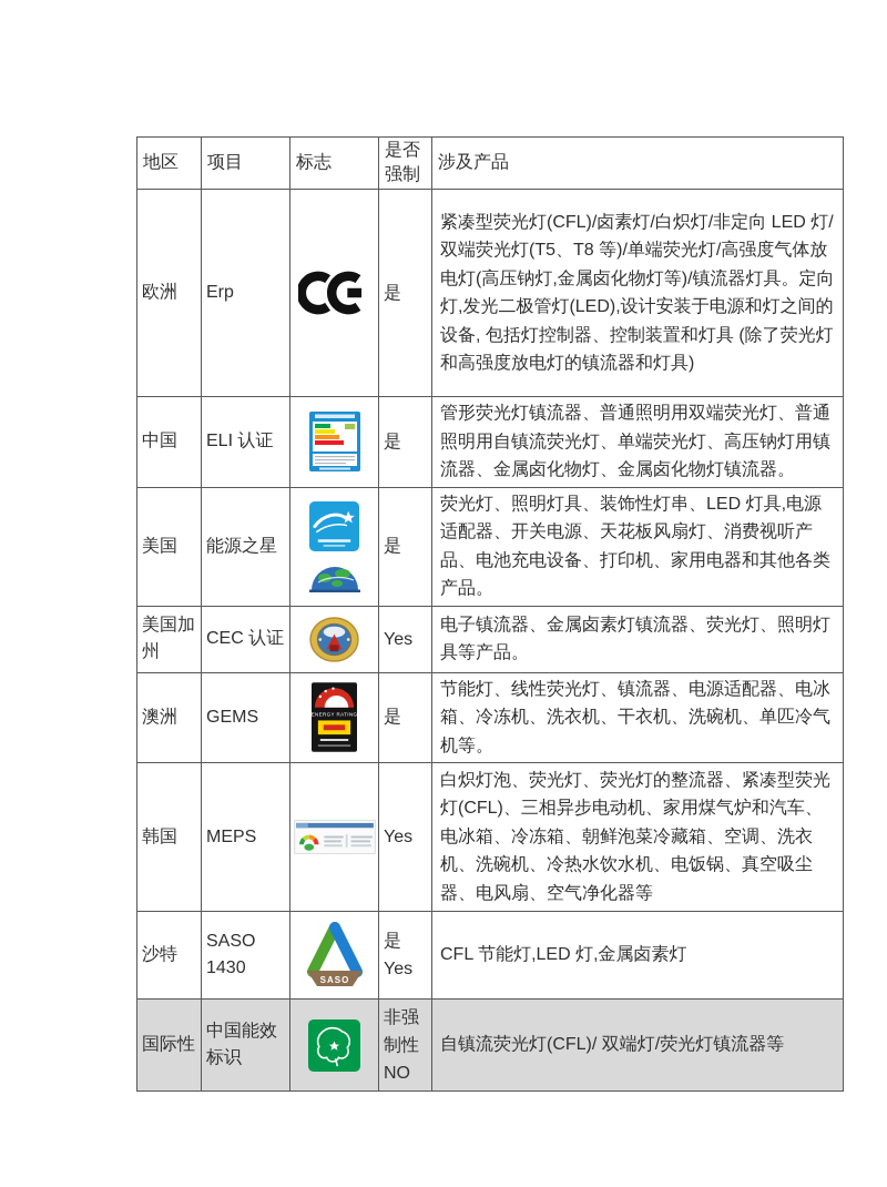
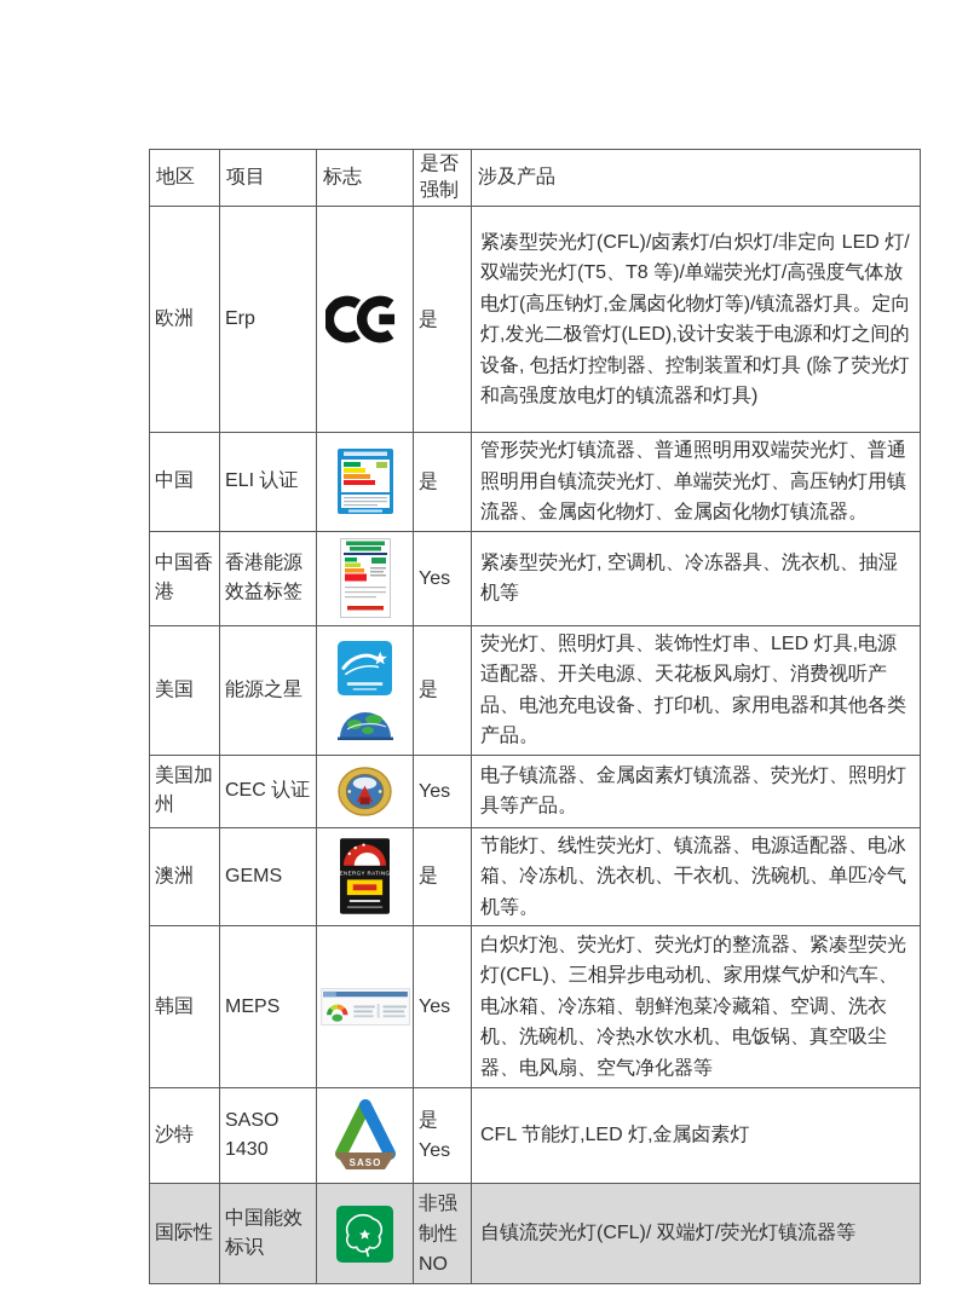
  地区	项目	标志	是否强制	涉及产品
  欧洲	Erp		是	紧凑型荧光灯(CFL)/卤素灯/白炽灯/非定向 LED 灯/双端荧光灯(T5、T8 等)/单端荧光灯/高强度气体放电灯(高压钠灯,金属卤化物灯等)/镇流器灯具。定向灯,发光二极管灯(LED),设计安装于电源和灯之间的设备, 包括灯控制器、控制装置和灯具 (除了荧光灯和高强度放电灯的镇流器和灯具)
  中国	ELI 认证		是	管形荧光灯镇流器、普通照明用双端荧光灯、普通照明用自镇流荧光灯、单端荧光灯、高压钠灯用镇流器、金属卤化物灯、金属卤化物灯镇流器。
+ 中国香港	香港能源效益标签		Yes	紧凑型荧光灯, 空调机、冷冻器具、洗衣机、抽湿机等
  美国	能源之星		是	荧光灯、照明灯具、装饰性灯串、LED 灯具,电源适配器、开关电源、天花板风扇灯、消费视听产品、电池充电设备、打印机、家用电器和其他各类产品。
  美国加州	CEC 认证		Yes	电子镇流器、金属卤素灯镇流器、荧光灯、照明灯具等产品。
  澳洲	GEMS		是	节能灯、线性荧光灯、镇流器、电源适配器、电冰箱、冷冻机、洗衣机、干衣机、洗碗机、单匹冷气机等。
  韩国	MEPS		Yes	白炽灯泡、荧光灯、荧光灯的整流器、紧凑型荧光灯(CFL)、三相异步电动机、家用煤气炉和汽车、电冰箱、冷冻箱、朝鲜泡菜冷藏箱、空调、洗衣机、洗碗机、冷热水饮水机、电饭锅、真空吸尘器、电风扇、空气净化器等
  沙特	SASO 1430	SASO	是 Yes	CFL 节能灯,LED 灯,金属卤素灯
  国际性	中国能效标识		非强制性 NO	自镇流荧光灯(CFL)/ 双端灯/荧光灯镇流器等
